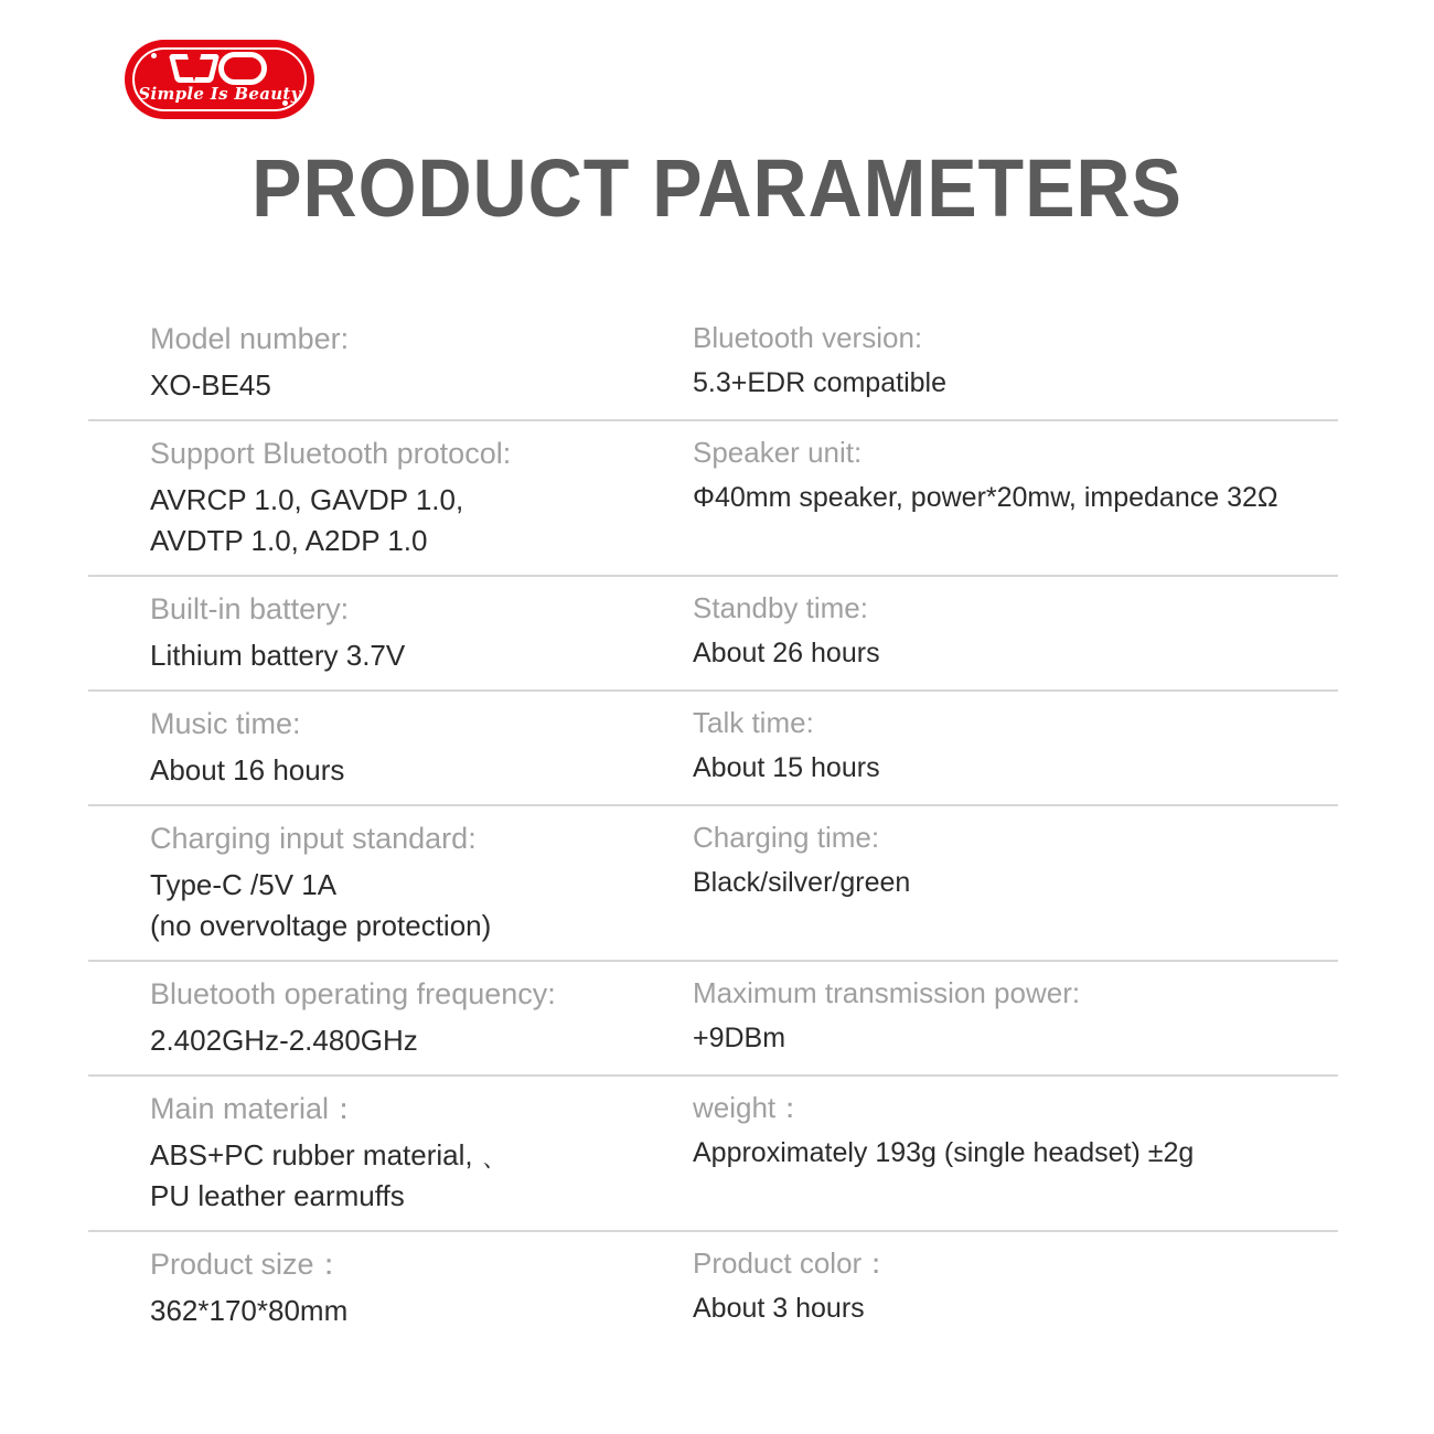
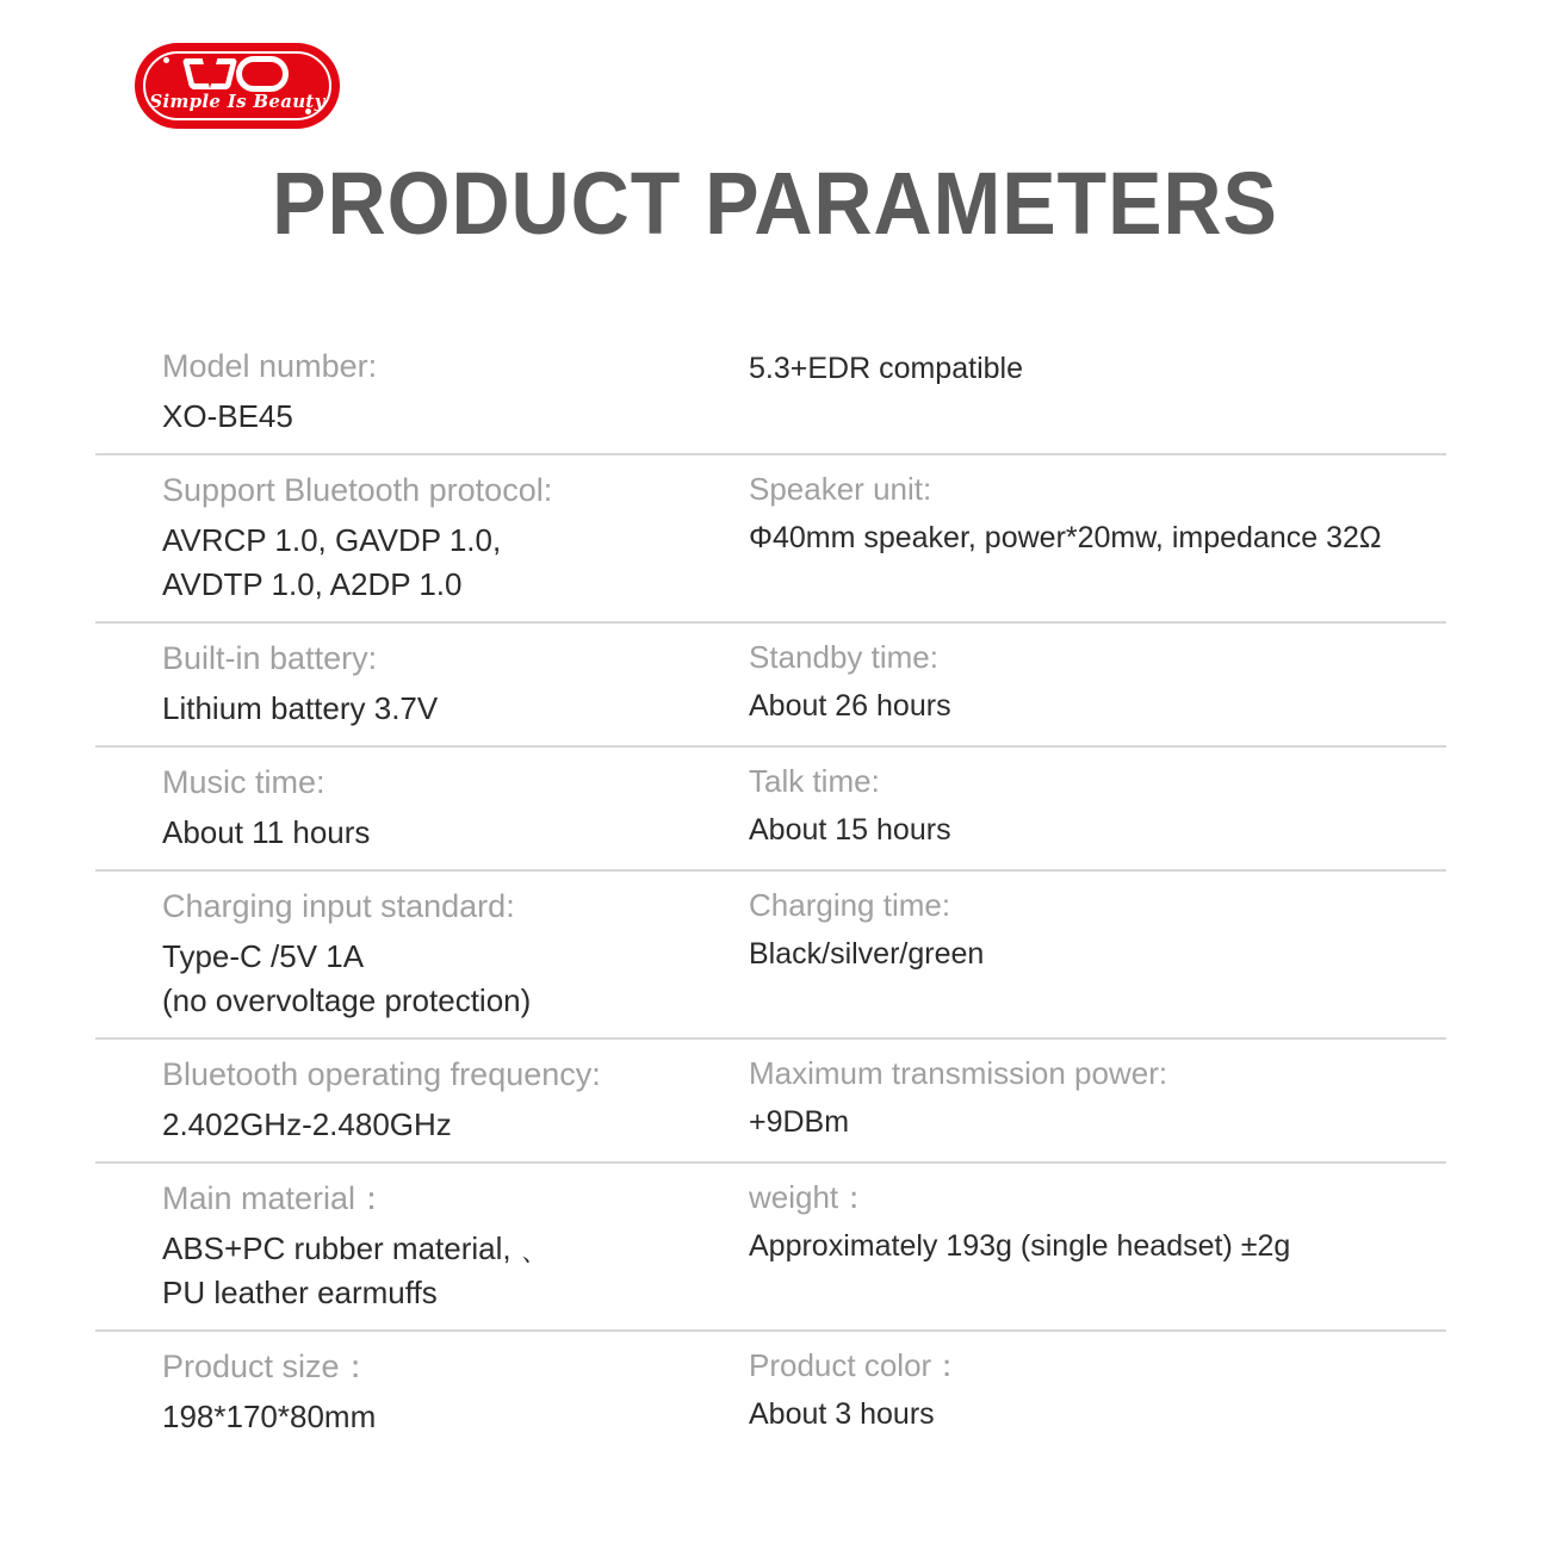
  Simple Is Beauty
  PRODUCT PARAMETERS
  Model number:
  XO-BE45
- Bluetooth version:
  5.3+EDR compatible
  Support Bluetooth protocol:
  AVRCP 1.0, GAVDP 1.0,
  AVDTP 1.0, A2DP 1.0
  Speaker unit:
  Φ40mm speaker, power*20mw, impedance 32Ω
  Built-in battery:
  Lithium battery 3.7V
  Standby time:
  About 26 hours
  Music time:
- About 16 hours
+ About 11 hours
  Talk time:
  About 15 hours
  Charging input standard:
  Type-C /5V 1A
  (no overvoltage protection)
  Charging time:
  Black/silver/green
  Bluetooth operating frequency:
  2.402GHz-2.480GHz
  Maximum transmission power:
  +9DBm
  Main material：
  ABS+PC rubber material, 、
  PU leather earmuffs
  weight：
  Approximately 193g (single headset) ±2g
  Product size：
- 362*170*80mm
+ 198*170*80mm
  Product color：
  About 3 hours
